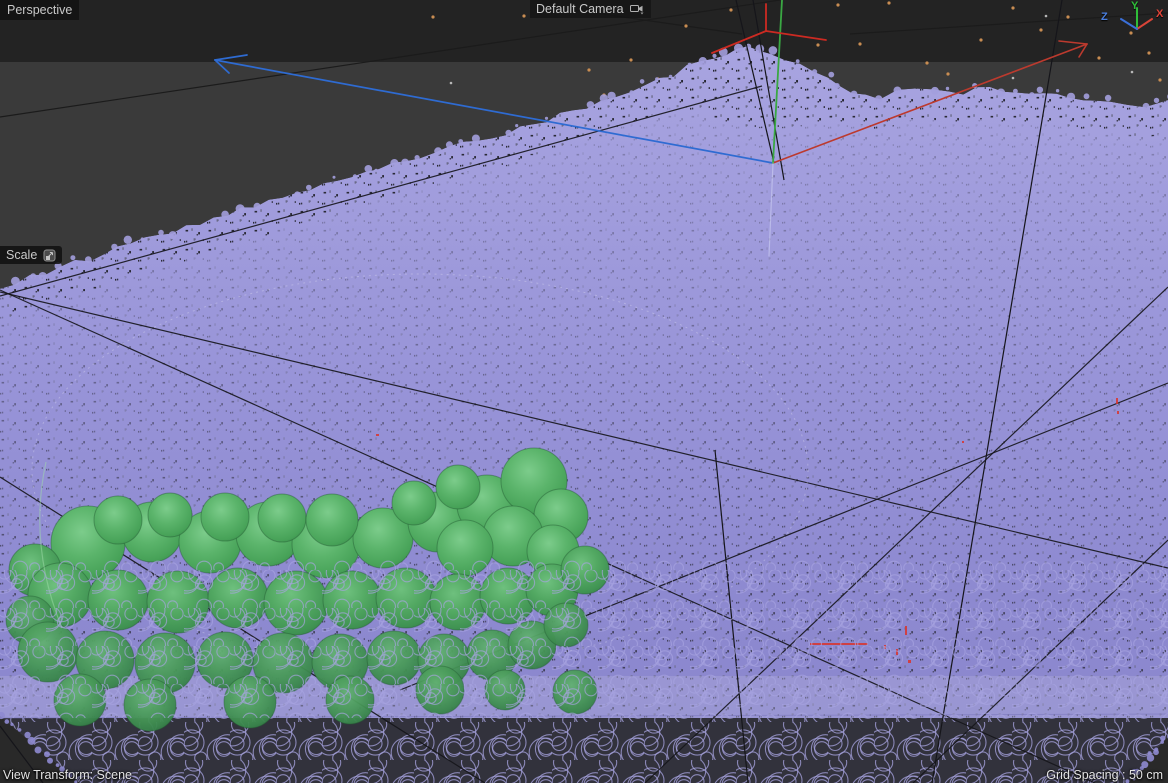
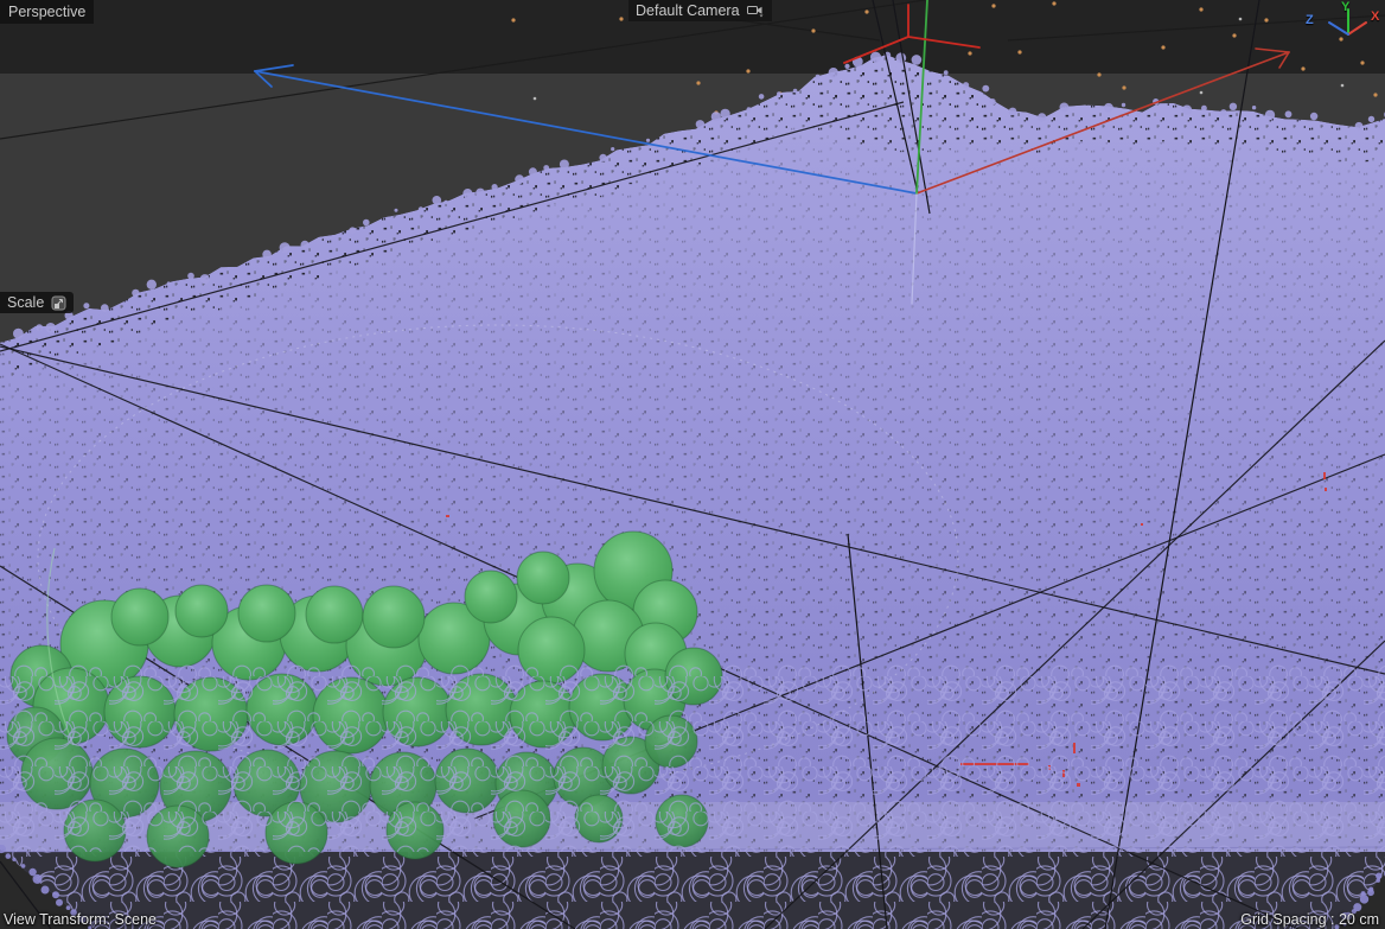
  Perspective
  Default Camera
  Scale
  View Transform: Scene
- Grid Spacing : 50 cm
+ Grid Spacing : 20 cm
  Y
  X
  Z
